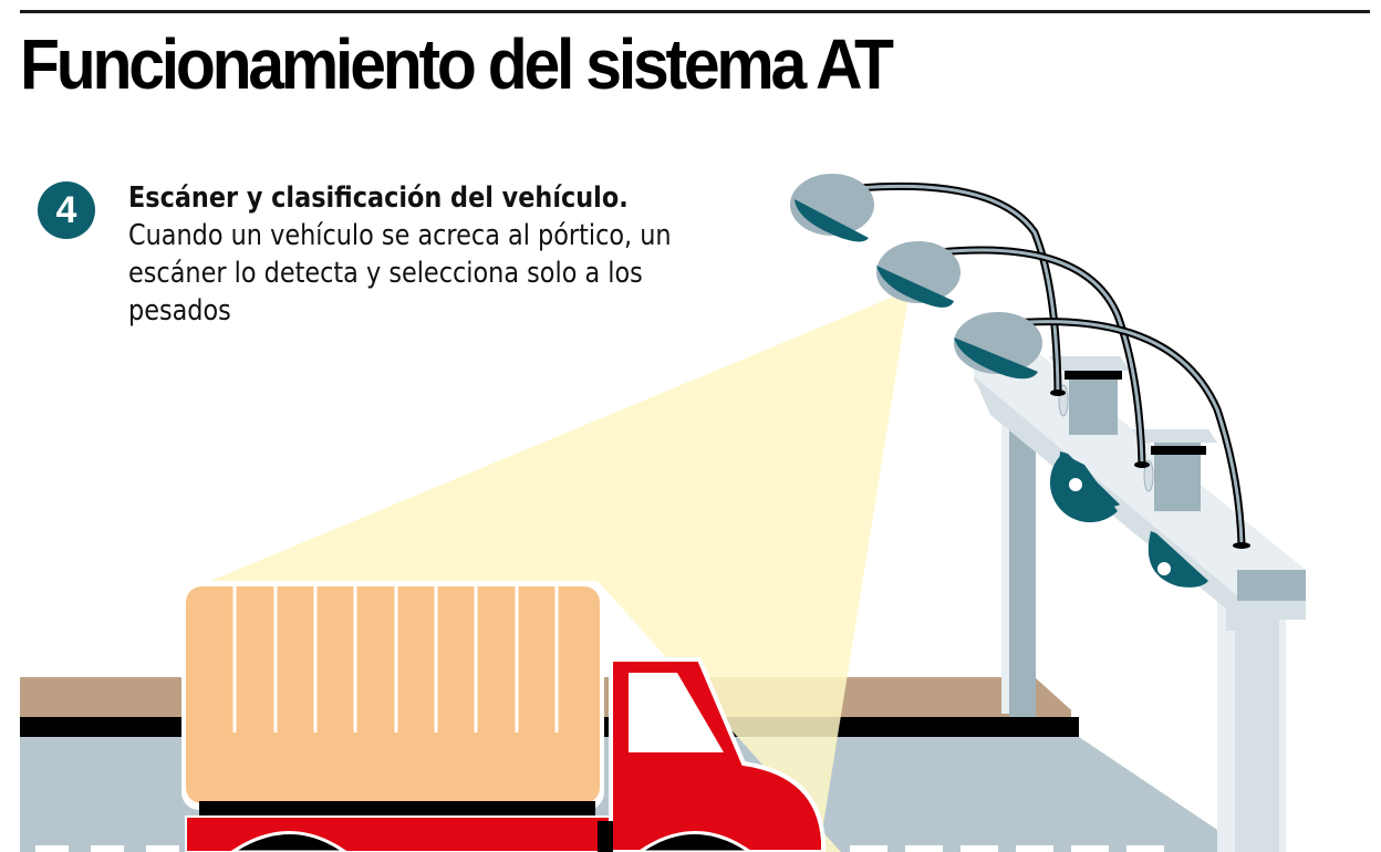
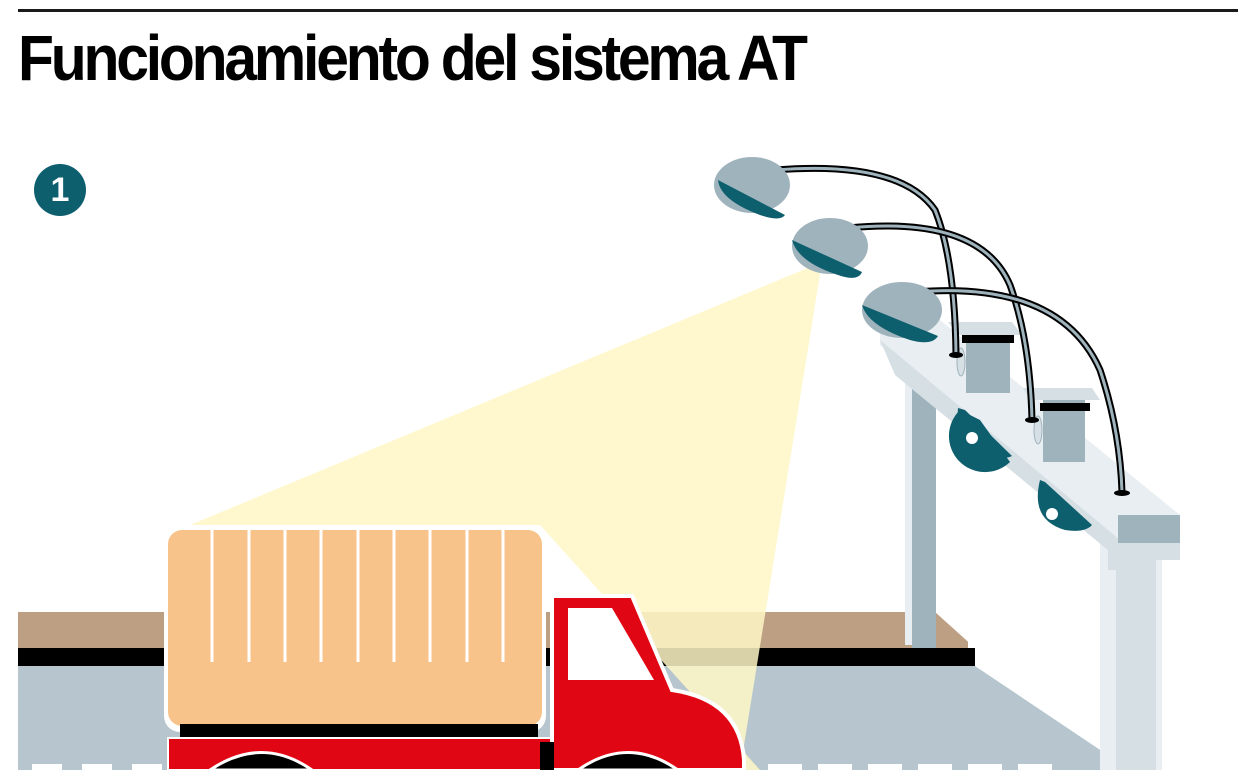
  Funcionamiento del sistema AT
- 4
+ 1
- Escáner y clasificación del vehículo.
- Cuando un vehículo se acreca al pórtico, un escáner lo detecta y selecciona solo a los pesados
